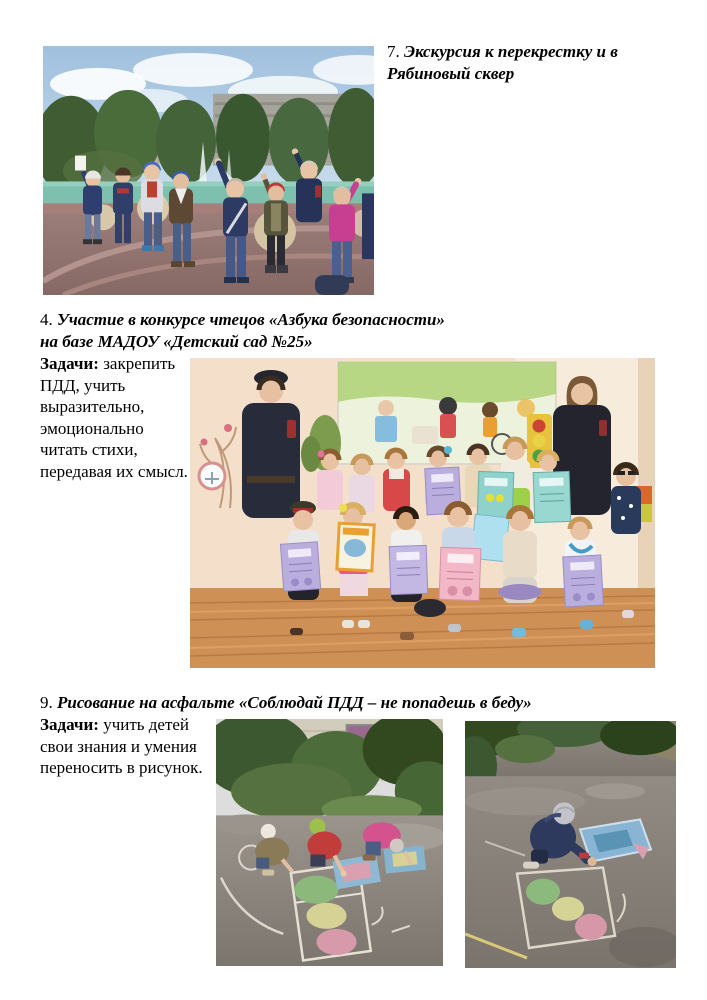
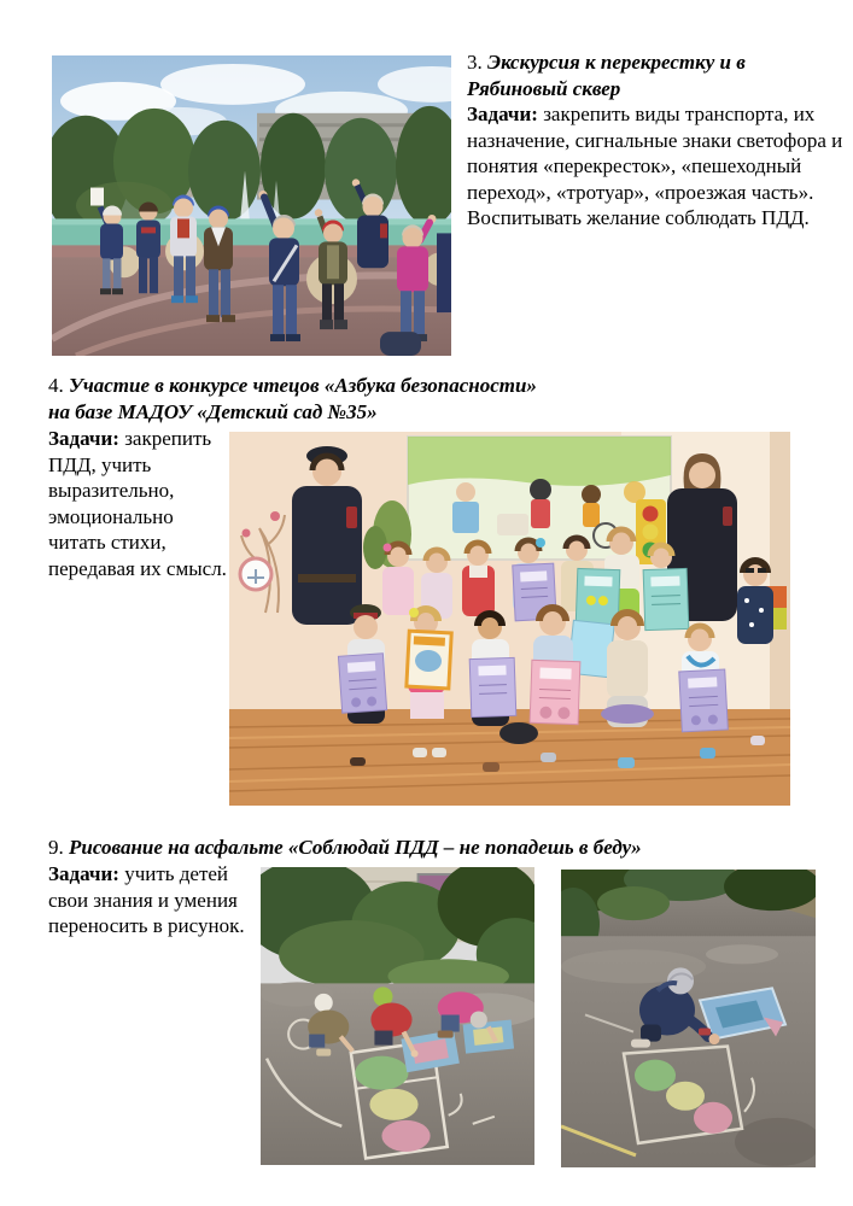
- 7. Экскурсия к перекрестку и в
+ 3. Экскурсия к перекрестку и в
  Рябиновый сквер
+ Задачи: закрепить виды транспорта, их назначение, сигнальные знаки светофора и понятия «перекресток», «пешеходный переход», «тротуар», «проезжая часть». Воспитывать желание соблюдать ПДД.
  4. Участие в конкурсе чтецов «Азбука безопасности»
- на базе МАДОУ «Детский сад №25»
+ на базе МАДОУ «Детский сад №35»
  Задачи: закрепить ПДД, учить выразительно, эмоционально читать стихи, передавая их смысл.
  9. Рисование на асфальте «Соблюдай ПДД – не попадешь в беду»
  Задачи: учить детей свои знания и умения переносить в рисунок.
